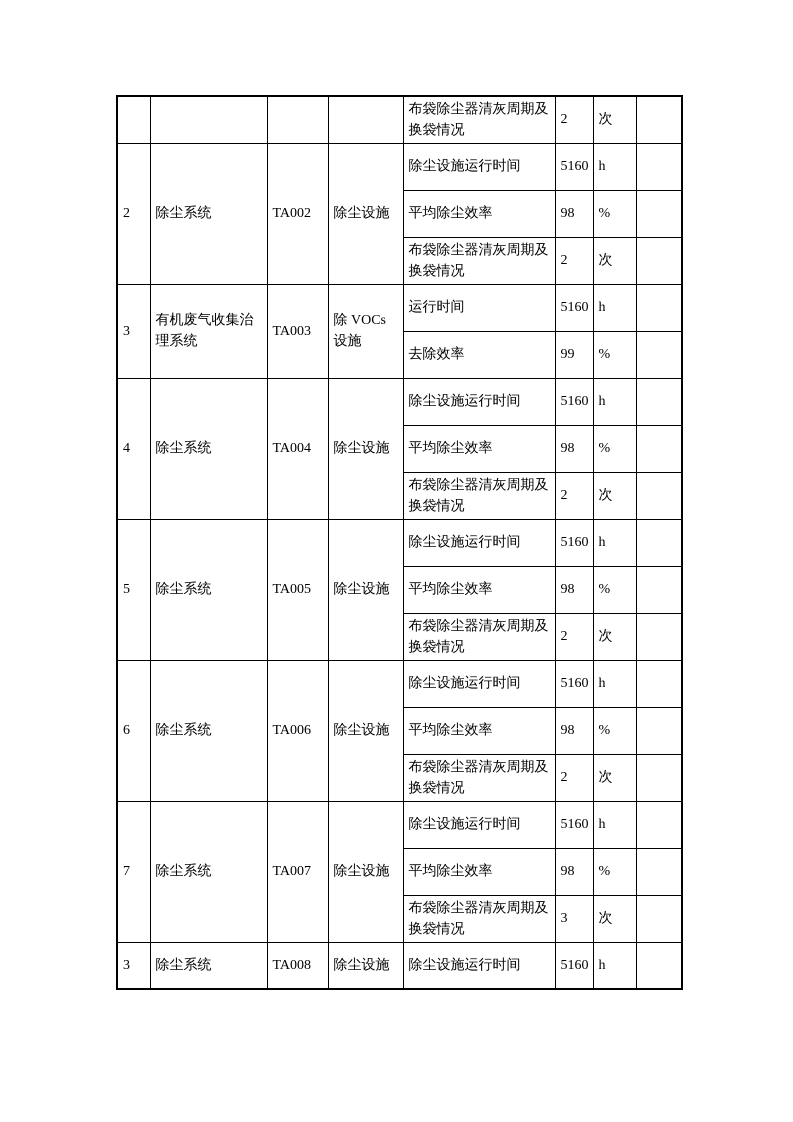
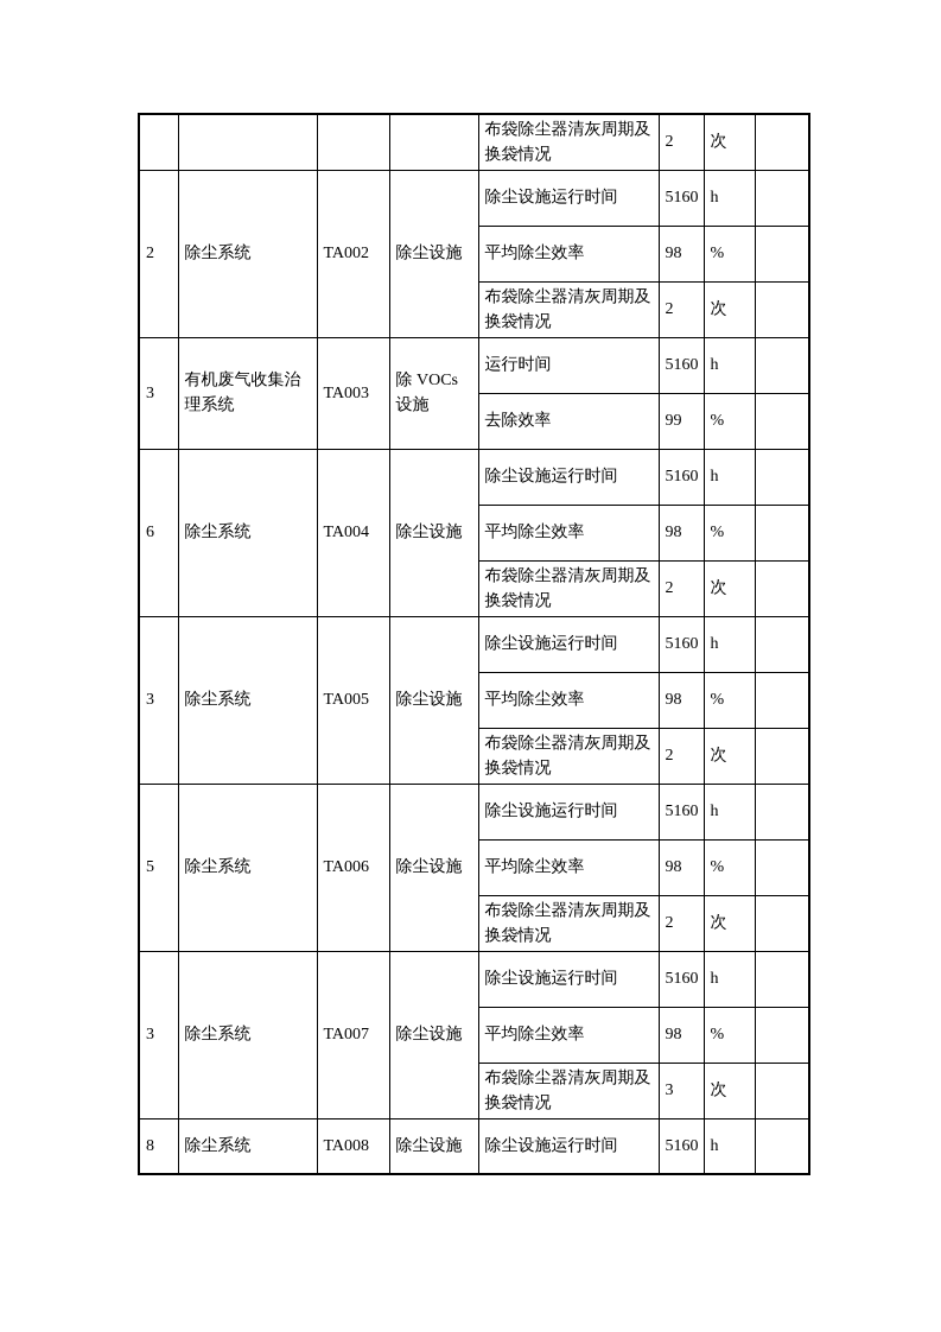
  				布袋除尘器清灰周期及换袋情况	2	次
  2	除尘系统	TA002	除尘设施	除尘设施运行时间	5160	h
  平均除尘效率	98	%
  布袋除尘器清灰周期及换袋情况	2	次
  3	有机废气收集治理系统	TA003	除 VOCs 设施	运行时间	5160	h
  去除效率	99	%
- 4	除尘系统	TA004	除尘设施	除尘设施运行时间	5160	h
+ 6	除尘系统	TA004	除尘设施	除尘设施运行时间	5160	h
  平均除尘效率	98	%
  布袋除尘器清灰周期及换袋情况	2	次
- 5	除尘系统	TA005	除尘设施	除尘设施运行时间	5160	h
+ 3	除尘系统	TA005	除尘设施	除尘设施运行时间	5160	h
  平均除尘效率	98	%
  布袋除尘器清灰周期及换袋情况	2	次
- 6	除尘系统	TA006	除尘设施	除尘设施运行时间	5160	h
+ 5	除尘系统	TA006	除尘设施	除尘设施运行时间	5160	h
  平均除尘效率	98	%
  布袋除尘器清灰周期及换袋情况	2	次
- 7	除尘系统	TA007	除尘设施	除尘设施运行时间	5160	h
+ 3	除尘系统	TA007	除尘设施	除尘设施运行时间	5160	h
  平均除尘效率	98	%
  布袋除尘器清灰周期及换袋情况	3	次
- 3	除尘系统	TA008	除尘设施	除尘设施运行时间	5160	h
+ 8	除尘系统	TA008	除尘设施	除尘设施运行时间	5160	h
